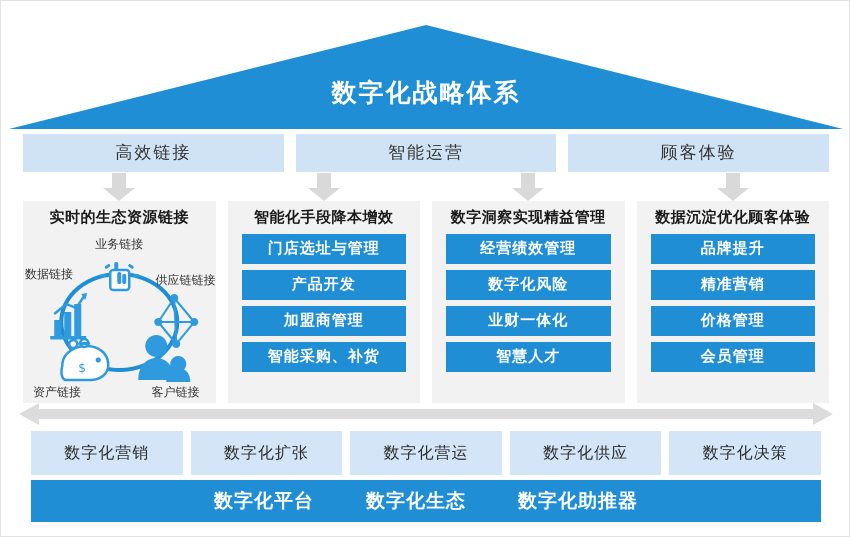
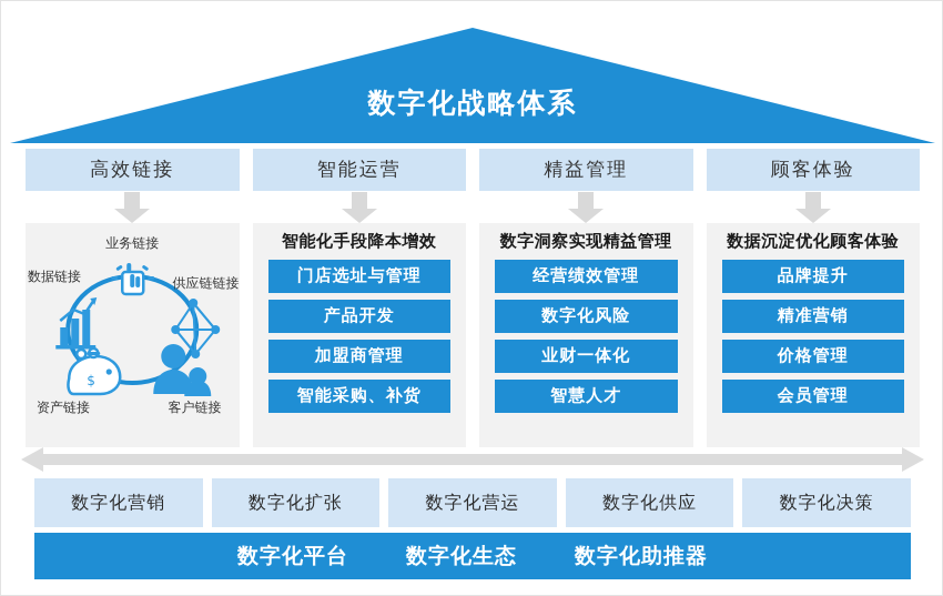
  数字化战略体系
  高效链接
  智能运营
+ 精益管理
  顾客体验
- 实时的生态资源链接
  $
  业务链接
  数据链接
  供应链链接
  资产链接
  客户链接
  智能化手段降本增效
  门店选址与管理
  产品开发
  加盟商管理
  智能采购、补货
  数字洞察实现精益管理
  经营绩效管理
  数字化风险
  业财一体化
  智慧人才
  数据沉淀优化顾客体验
  品牌提升
  精准营销
  价格管理
  会员管理
  数字化营销
  数字化扩张
  数字化营运
  数字化供应
  数字化决策
  数字化平台
  数字化生态
  数字化助推器
